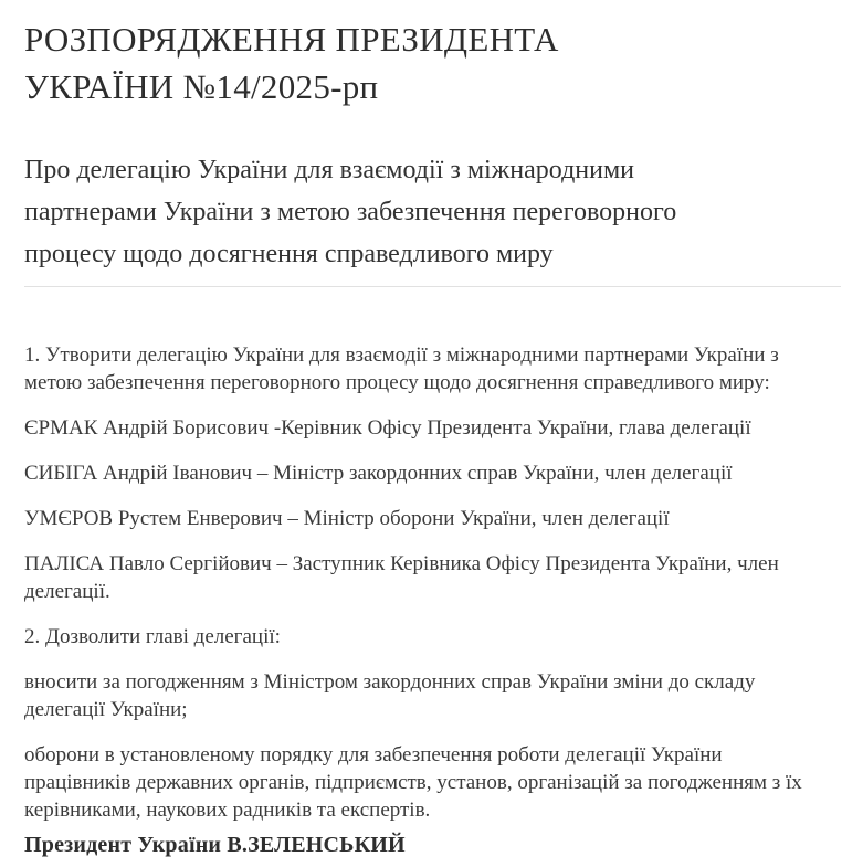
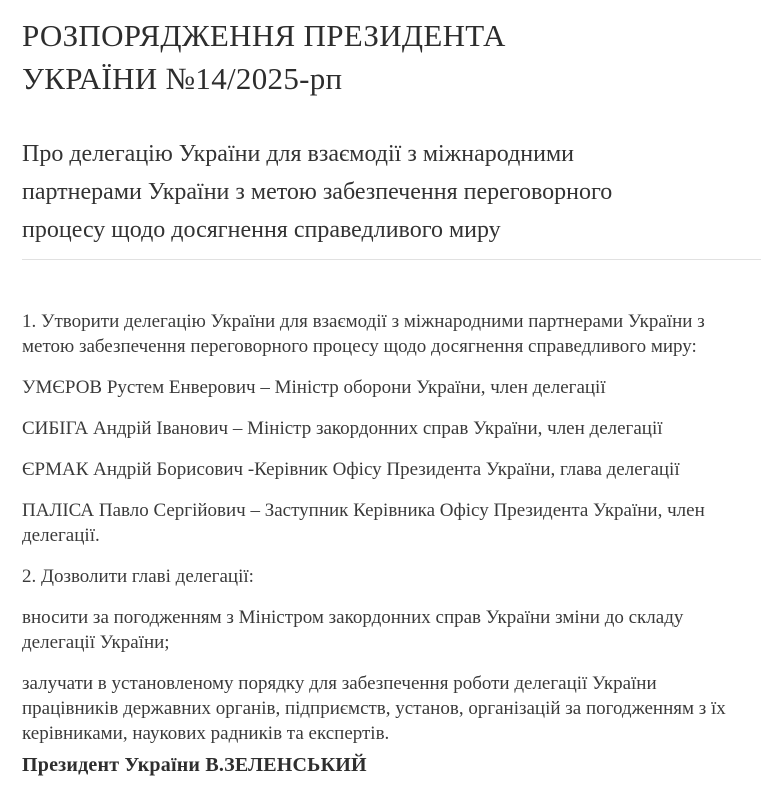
  РОЗПОРЯДЖЕННЯ ПРЕЗИДЕНТА
  УКРАЇНИ №14/2025-рп
  Про делегацію України для взаємодії з міжнародними
  партнерами України з метою забезпечення переговорного
  процесу щодо досягнення справедливого миру
  1. Утворити делегацію України для взаємодії з міжнародними партнерами України з
  метою забезпечення переговорного процесу щодо досягнення справедливого миру:
- ЄРМАК Андрій Борисович -Керівник Офісу Президента України, глава делегації
+ УМЄРОВ Рустем Енверович – Міністр оборони України, член делегації
  СИБІГА Андрій Іванович – Міністр закордонних справ України, член делегації
- УМЄРОВ Рустем Енверович – Міністр оборони України, член делегації
+ ЄРМАК Андрій Борисович -Керівник Офісу Президента України, глава делегації
  ПАЛІСА Павло Сергійович – Заступник Керівника Офісу Президента України, член
  делегації.
  2. Дозволити главі делегації:
  вносити за погодженням з Міністром закордонних справ України зміни до складу
  делегації України;
- оборони в установленому порядку для забезпечення роботи делегації України
+ залучати в установленому порядку для забезпечення роботи делегації України
  працівників державних органів, підприємств, установ, організацій за погодженням з їх
  керівниками, наукових радників та експертів.
  Президент України В.ЗЕЛЕНСЬКИЙ
